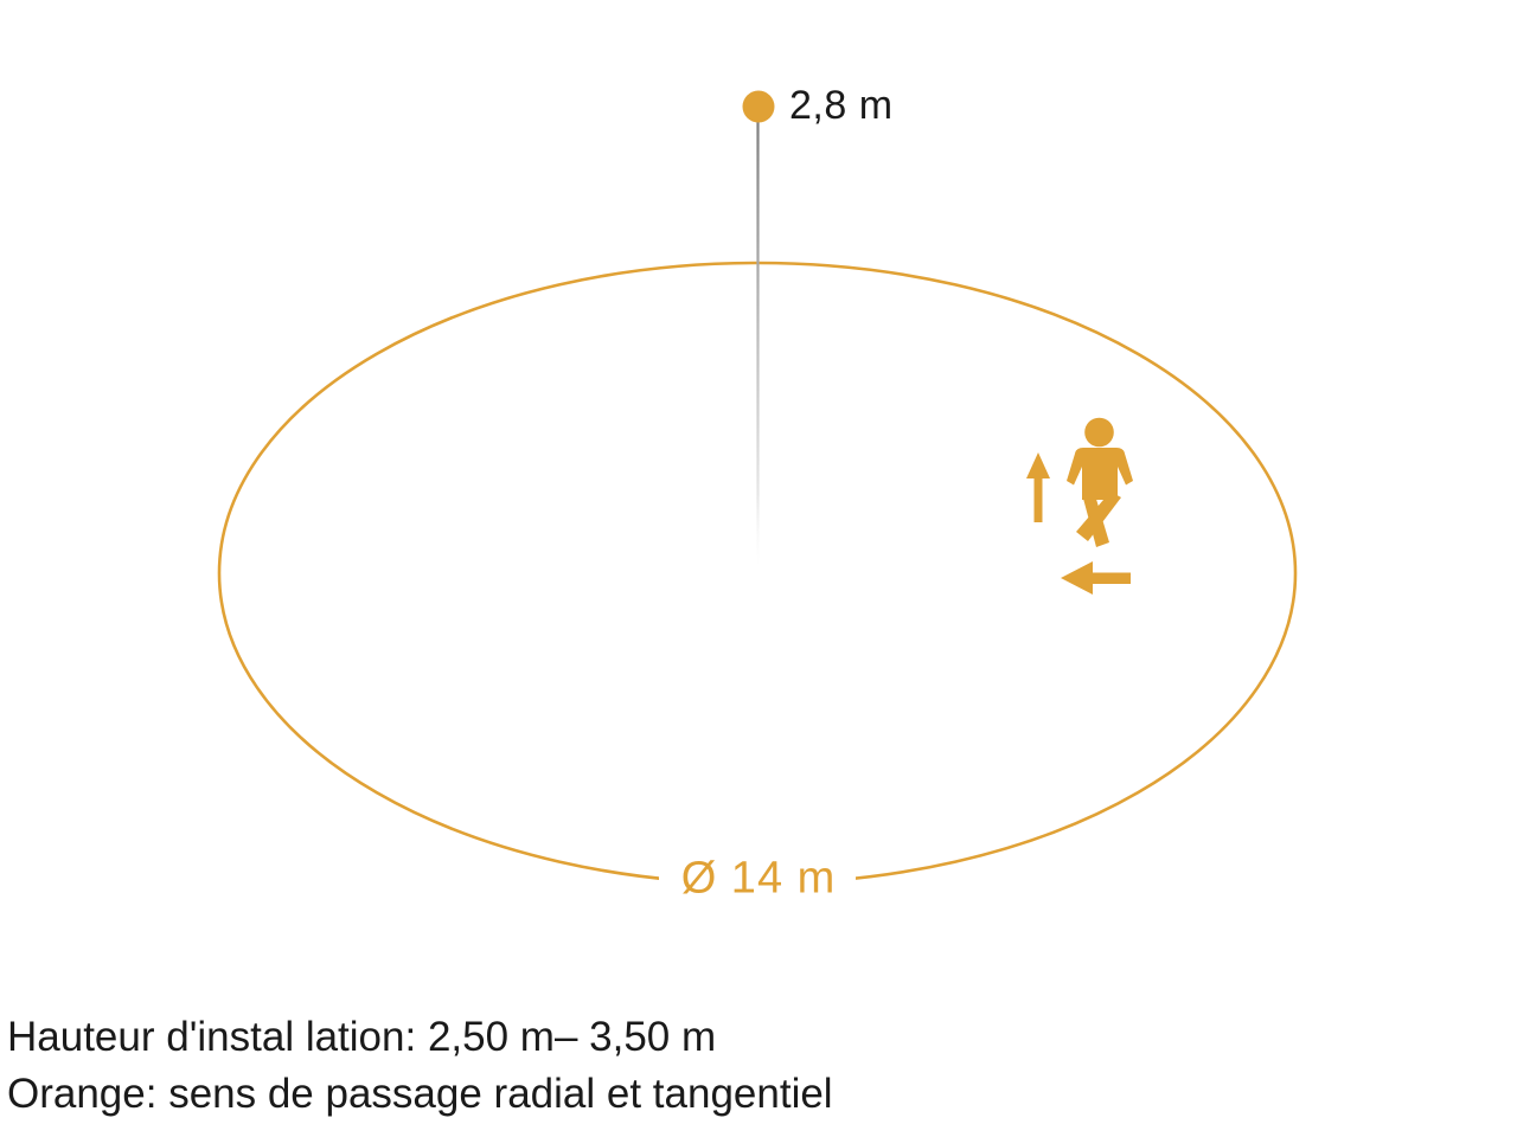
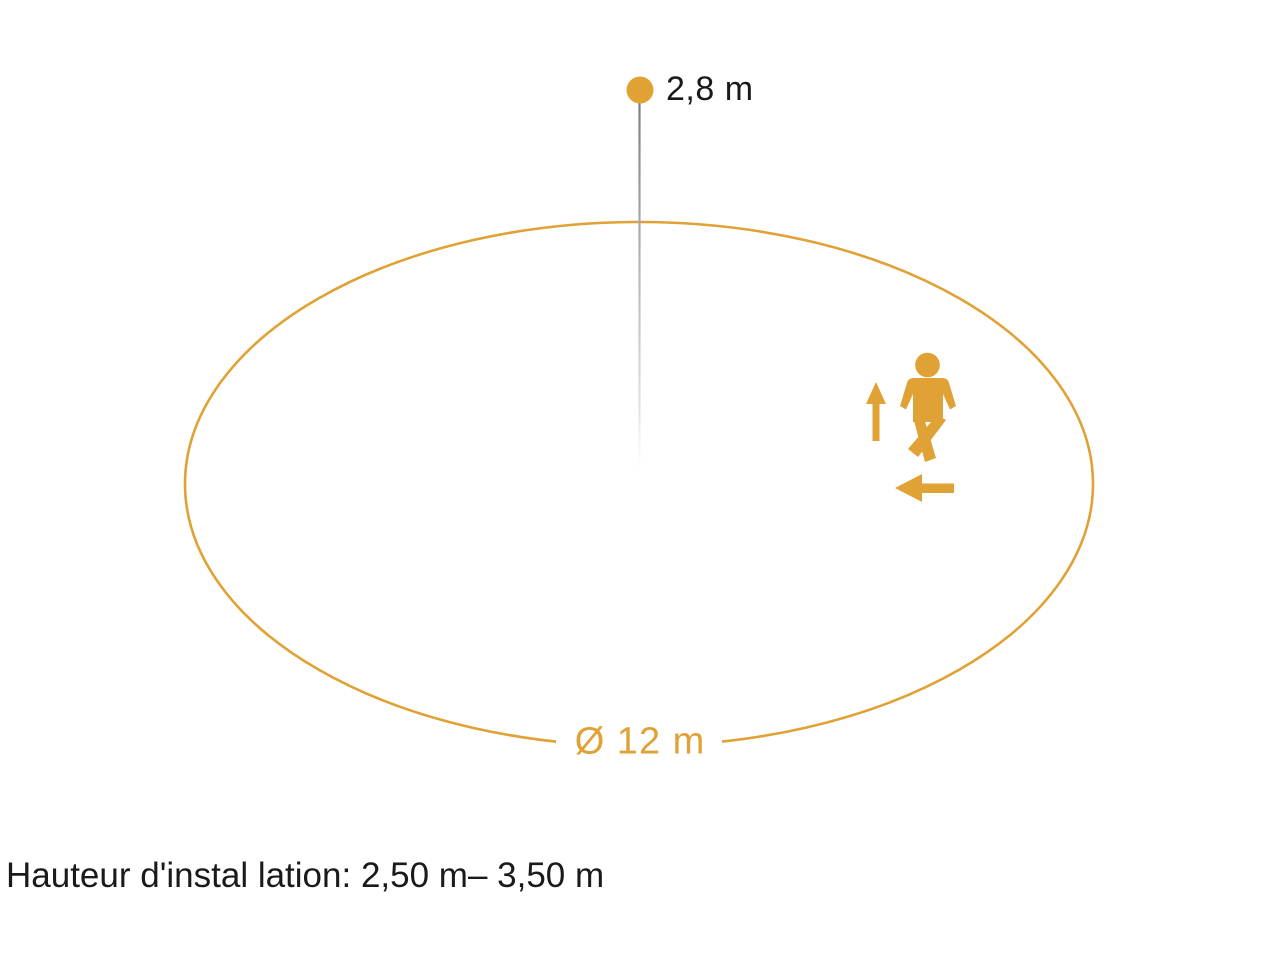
  2,8 m
- Ø 14 m
+ Ø 12 m
  Hauteur d'instal lation: 2,50 m– 3,50 m
- Orange: sens de passage radial et tangentiel
